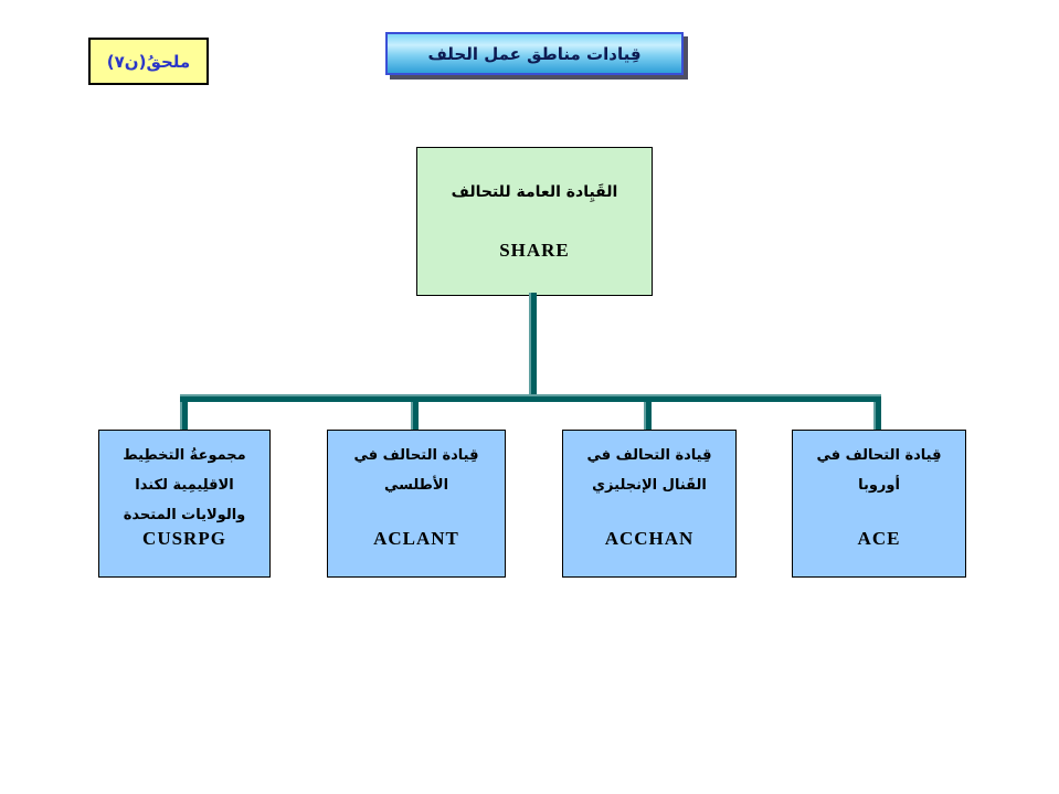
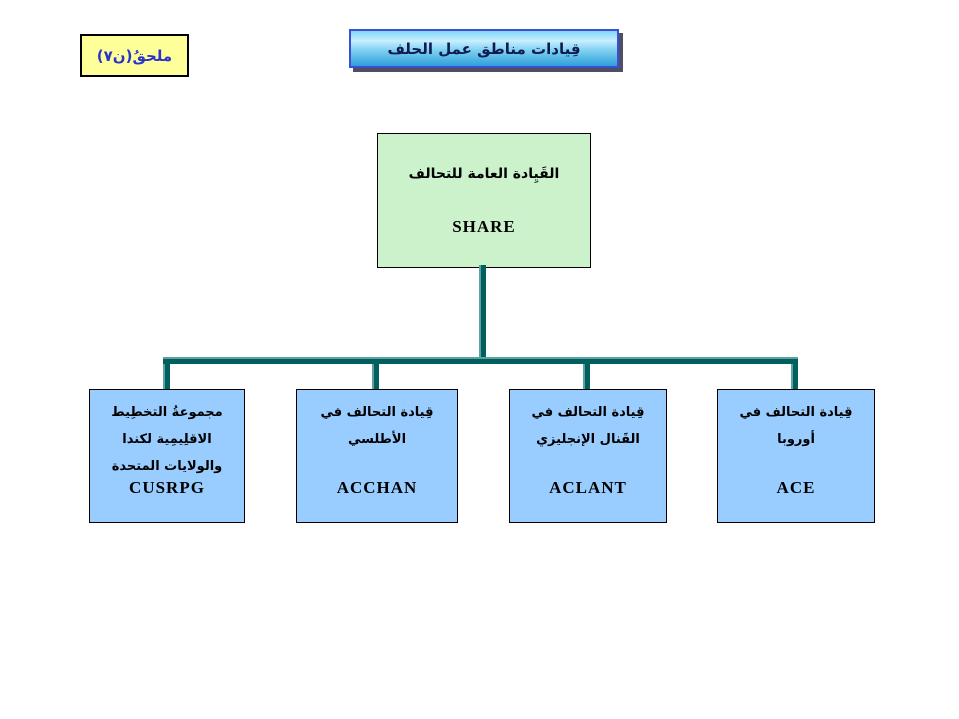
  ملحقُ(ن٧)
  قِيادات مناطق عمل الحلف
  القَيِادة العامة للتحالف
  SHARE
  مجموعةُ التخطِيط
  الاقلِيمِية لكندا
  والولايات المتحدة
  CUSRPG
  قِيادة التحالف في
  الأطلسي
- ACLANT
+ ACCHAN
  قِيادة التحالف في
  القَنال الإنجليزي
- ACCHAN
+ ACLANT
  قِيادة التحالف في
  أوروبا
  ACE
